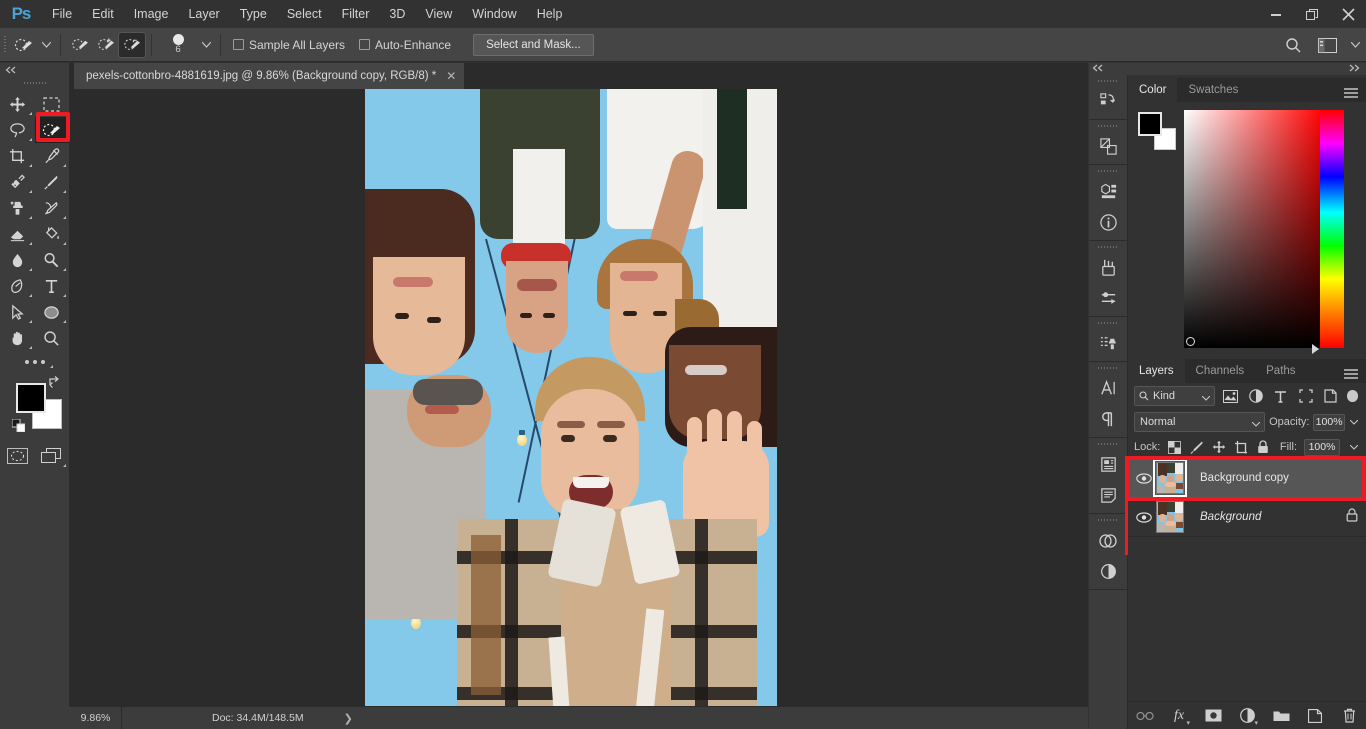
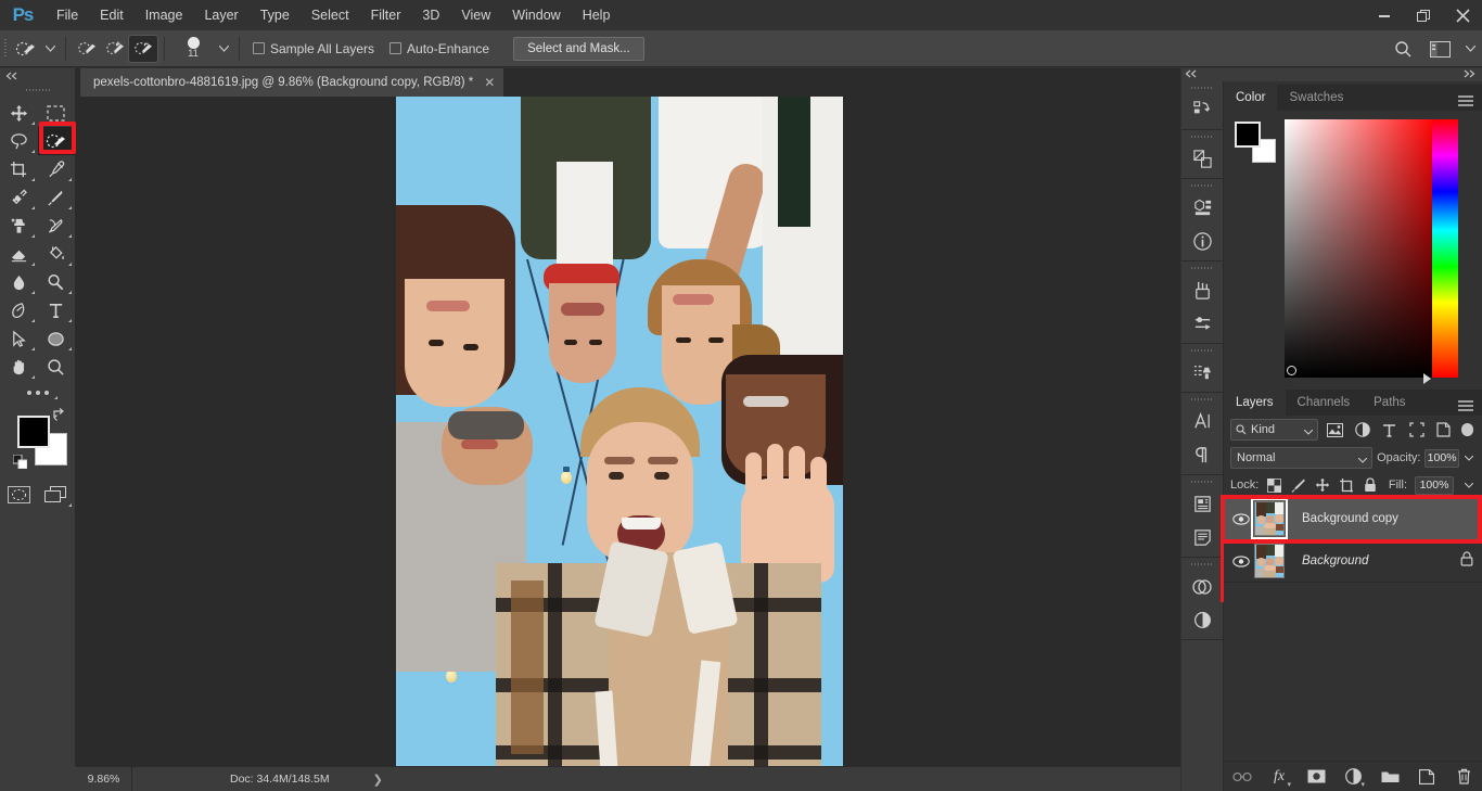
  Ps
  File
  Edit
  Image
  Layer
  Type
  Select
  Filter
  3D
  View
  Window
  Help
- 6
+ 11
  Sample All Layers
  Auto-Enhance
  Select and Mask...
  pexels-cottonbro-4881619.jpg @ 9.86% (Background copy, RGB/8) *
  ✕
  9.86%
  Doc: 34.4M/148.5M
  ❯
  Color
  Swatches
  Layers
  Channels
  Paths
  Kind
  Normal
  Opacity:
  100%
  Lock:
  Fill:
  100%
  Background copy
  Background
  fx
